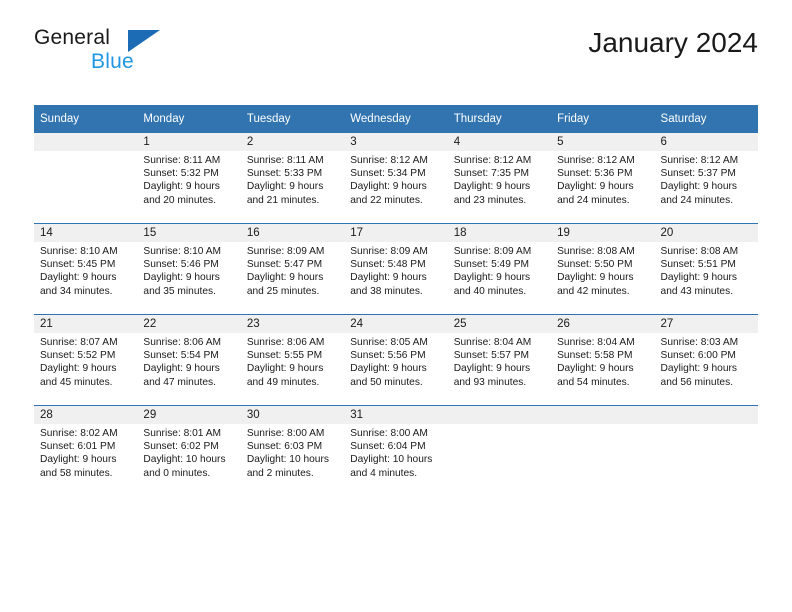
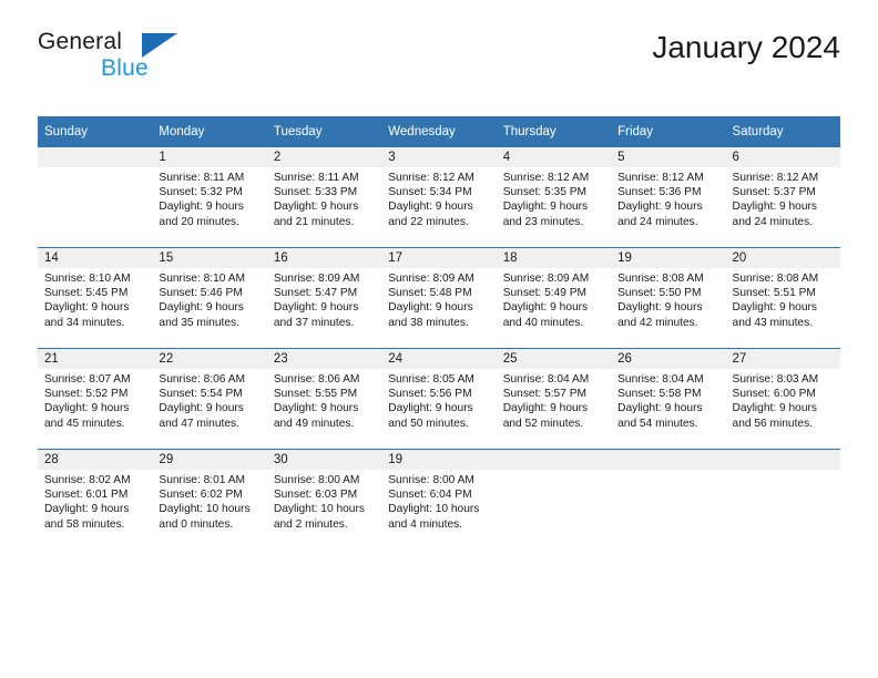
  General
  Blue
  January 2024
  Sunday	Monday	Tuesday	Wednesday	Thursday	Friday	Saturday
- 	1Sunrise: 8:11 AMSunset: 5:32 PMDaylight: 9 hoursand 20 minutes.	2Sunrise: 8:11 AMSunset: 5:33 PMDaylight: 9 hoursand 21 minutes.	3Sunrise: 8:12 AMSunset: 5:34 PMDaylight: 9 hoursand 22 minutes.	4Sunrise: 8:12 AMSunset: 7:35 PMDaylight: 9 hoursand 23 minutes.	5Sunrise: 8:12 AMSunset: 5:36 PMDaylight: 9 hoursand 24 minutes.	6Sunrise: 8:12 AMSunset: 5:37 PMDaylight: 9 hoursand 24 minutes.
+ 	1Sunrise: 8:11 AMSunset: 5:32 PMDaylight: 9 hoursand 20 minutes.	2Sunrise: 8:11 AMSunset: 5:33 PMDaylight: 9 hoursand 21 minutes.	3Sunrise: 8:12 AMSunset: 5:34 PMDaylight: 9 hoursand 22 minutes.	4Sunrise: 8:12 AMSunset: 5:35 PMDaylight: 9 hoursand 23 minutes.	5Sunrise: 8:12 AMSunset: 5:36 PMDaylight: 9 hoursand 24 minutes.	6Sunrise: 8:12 AMSunset: 5:37 PMDaylight: 9 hoursand 24 minutes.
- 14Sunrise: 8:10 AMSunset: 5:45 PMDaylight: 9 hoursand 34 minutes.	15Sunrise: 8:10 AMSunset: 5:46 PMDaylight: 9 hoursand 35 minutes.	16Sunrise: 8:09 AMSunset: 5:47 PMDaylight: 9 hoursand 25 minutes.	17Sunrise: 8:09 AMSunset: 5:48 PMDaylight: 9 hoursand 38 minutes.	18Sunrise: 8:09 AMSunset: 5:49 PMDaylight: 9 hoursand 40 minutes.	19Sunrise: 8:08 AMSunset: 5:50 PMDaylight: 9 hoursand 42 minutes.	20Sunrise: 8:08 AMSunset: 5:51 PMDaylight: 9 hoursand 43 minutes.
+ 14Sunrise: 8:10 AMSunset: 5:45 PMDaylight: 9 hoursand 34 minutes.	15Sunrise: 8:10 AMSunset: 5:46 PMDaylight: 9 hoursand 35 minutes.	16Sunrise: 8:09 AMSunset: 5:47 PMDaylight: 9 hoursand 37 minutes.	17Sunrise: 8:09 AMSunset: 5:48 PMDaylight: 9 hoursand 38 minutes.	18Sunrise: 8:09 AMSunset: 5:49 PMDaylight: 9 hoursand 40 minutes.	19Sunrise: 8:08 AMSunset: 5:50 PMDaylight: 9 hoursand 42 minutes.	20Sunrise: 8:08 AMSunset: 5:51 PMDaylight: 9 hoursand 43 minutes.
- 21Sunrise: 8:07 AMSunset: 5:52 PMDaylight: 9 hoursand 45 minutes.	22Sunrise: 8:06 AMSunset: 5:54 PMDaylight: 9 hoursand 47 minutes.	23Sunrise: 8:06 AMSunset: 5:55 PMDaylight: 9 hoursand 49 minutes.	24Sunrise: 8:05 AMSunset: 5:56 PMDaylight: 9 hoursand 50 minutes.	25Sunrise: 8:04 AMSunset: 5:57 PMDaylight: 9 hoursand 93 minutes.	26Sunrise: 8:04 AMSunset: 5:58 PMDaylight: 9 hoursand 54 minutes.	27Sunrise: 8:03 AMSunset: 6:00 PMDaylight: 9 hoursand 56 minutes.
+ 21Sunrise: 8:07 AMSunset: 5:52 PMDaylight: 9 hoursand 45 minutes.	22Sunrise: 8:06 AMSunset: 5:54 PMDaylight: 9 hoursand 47 minutes.	23Sunrise: 8:06 AMSunset: 5:55 PMDaylight: 9 hoursand 49 minutes.	24Sunrise: 8:05 AMSunset: 5:56 PMDaylight: 9 hoursand 50 minutes.	25Sunrise: 8:04 AMSunset: 5:57 PMDaylight: 9 hoursand 52 minutes.	26Sunrise: 8:04 AMSunset: 5:58 PMDaylight: 9 hoursand 54 minutes.	27Sunrise: 8:03 AMSunset: 6:00 PMDaylight: 9 hoursand 56 minutes.
- 28Sunrise: 8:02 AMSunset: 6:01 PMDaylight: 9 hoursand 58 minutes.	29Sunrise: 8:01 AMSunset: 6:02 PMDaylight: 10 hoursand 0 minutes.	30Sunrise: 8:00 AMSunset: 6:03 PMDaylight: 10 hoursand 2 minutes.	31Sunrise: 8:00 AMSunset: 6:04 PMDaylight: 10 hoursand 4 minutes.
+ 28Sunrise: 8:02 AMSunset: 6:01 PMDaylight: 9 hoursand 58 minutes.	29Sunrise: 8:01 AMSunset: 6:02 PMDaylight: 10 hoursand 0 minutes.	30Sunrise: 8:00 AMSunset: 6:03 PMDaylight: 10 hoursand 2 minutes.	19Sunrise: 8:00 AMSunset: 6:04 PMDaylight: 10 hoursand 4 minutes.
